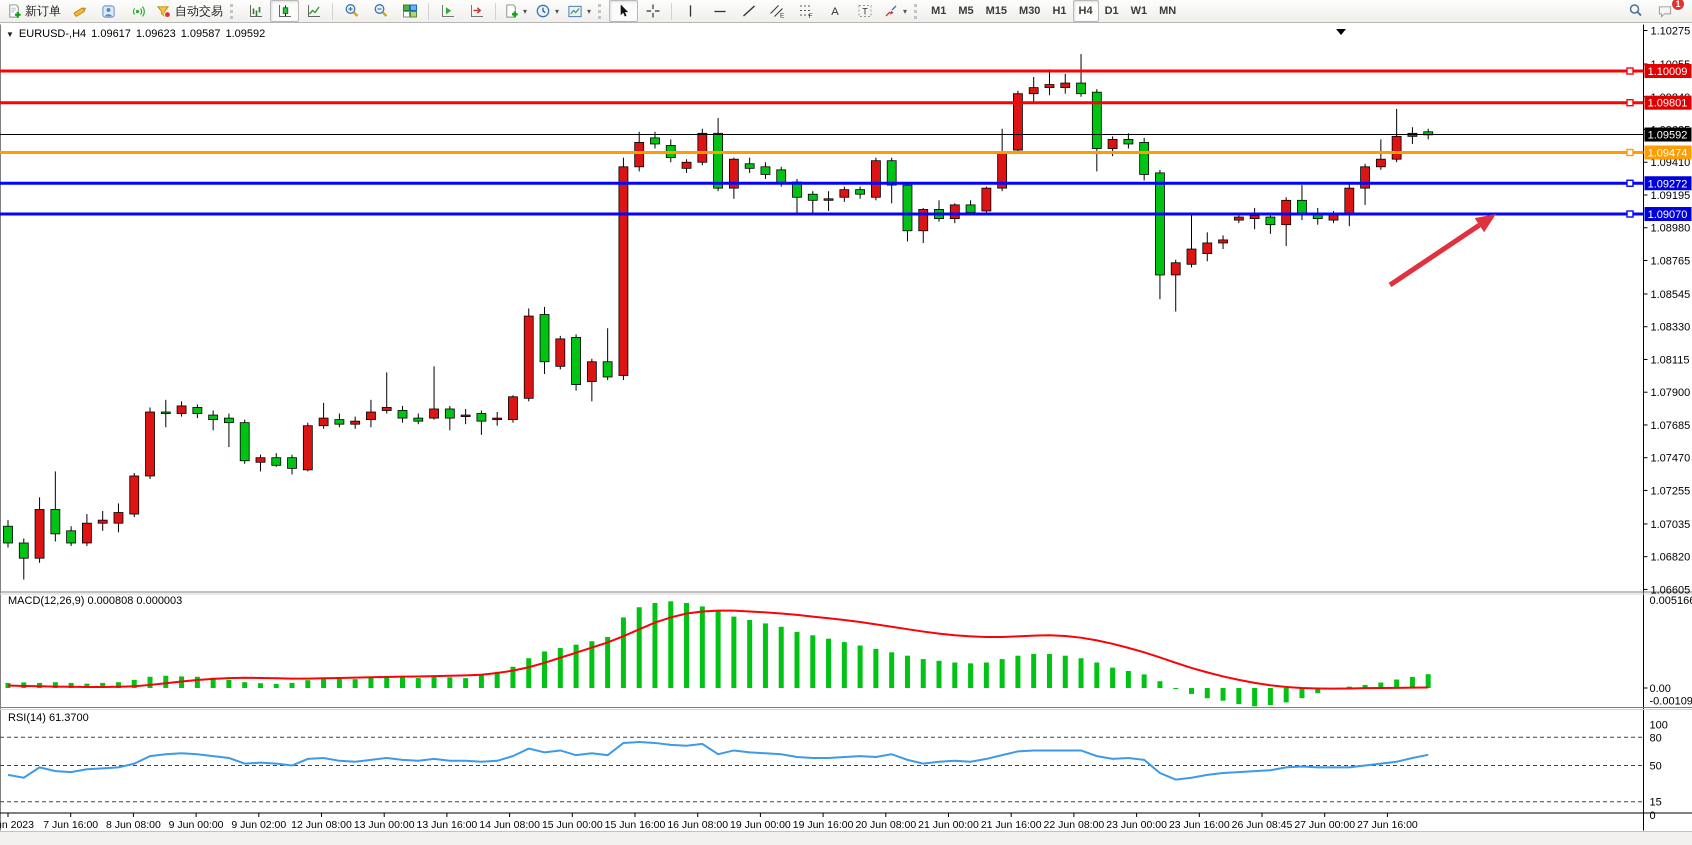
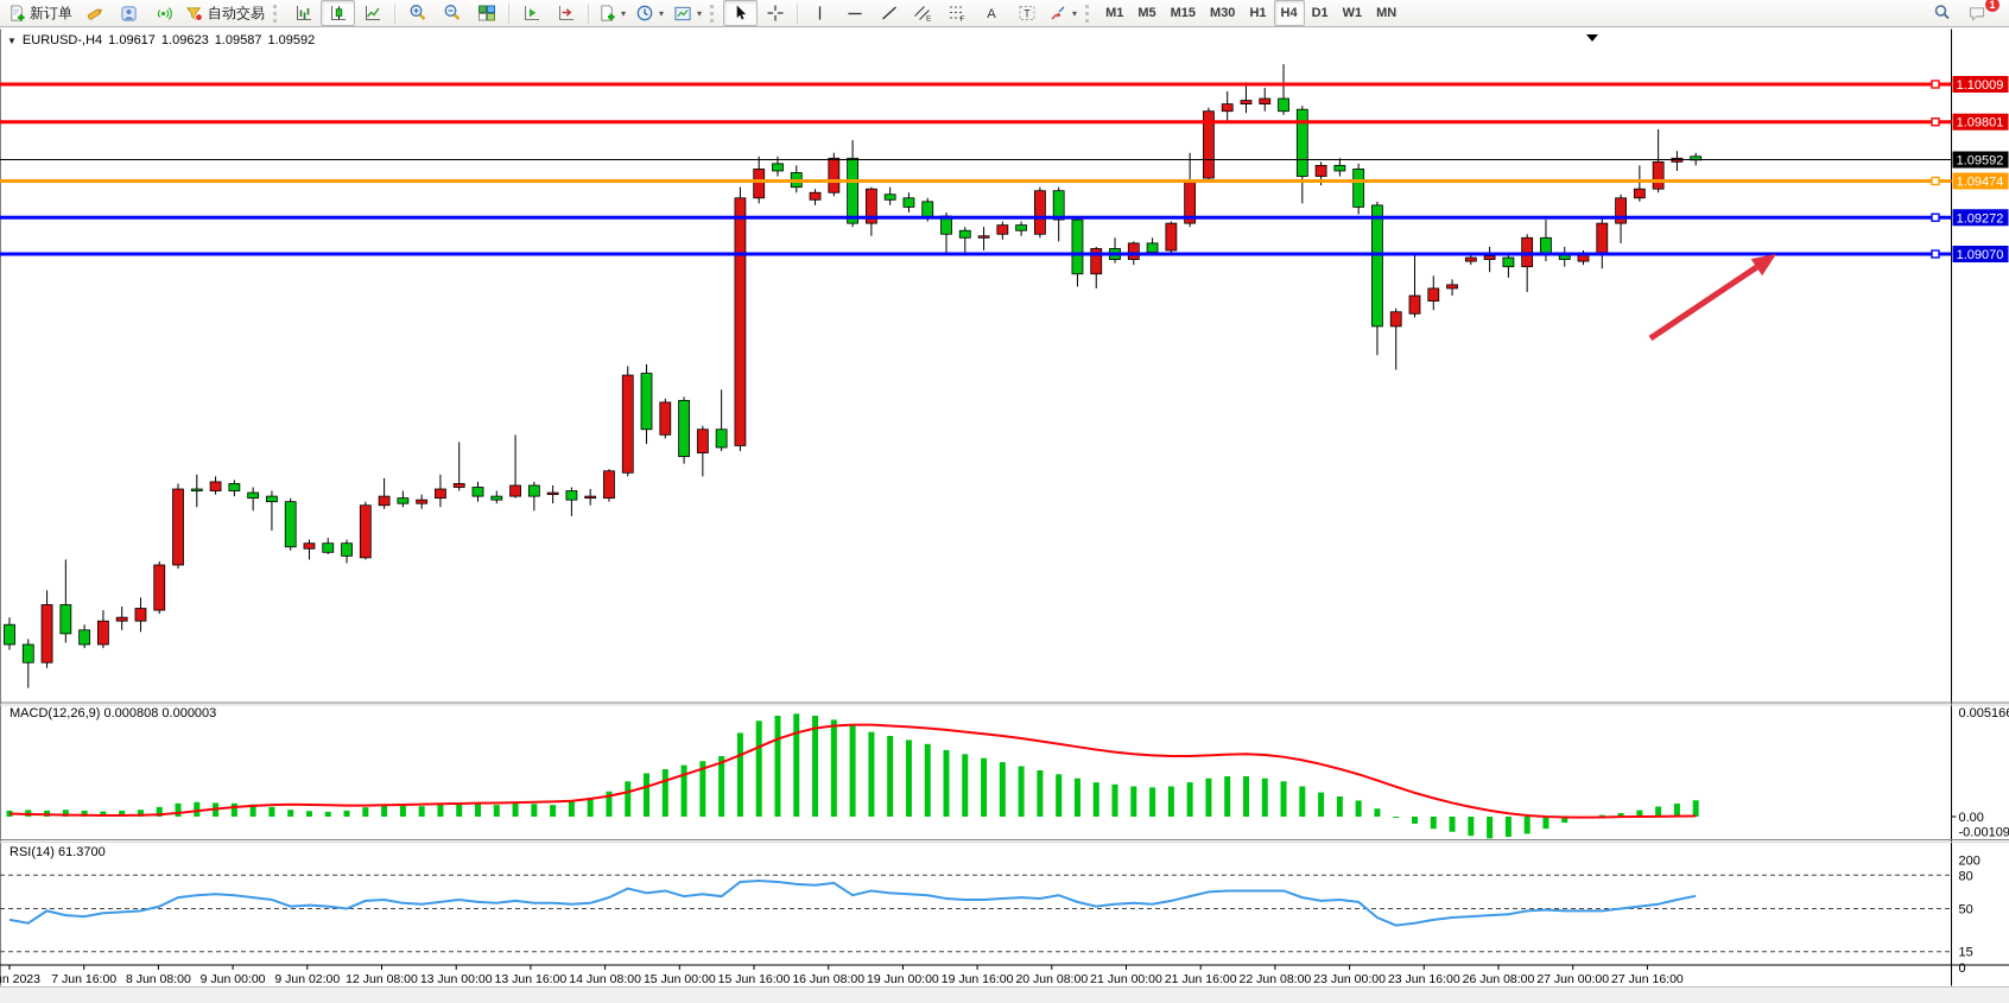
  新订单
  自动交易
  ▾
  ▾
  ▾
  A
  T
  ▾
  M1
  M5
  M15
  M30
  H1
  H4
  D1
  W1
  MN
  1
- 1.10275
- 1.09410
- 1.09195
- 1.08980
- 1.08765
- 1.08545
- 1.08330
- 1.08115
- 1.07900
- 1.07685
- 1.07470
- 1.07255
- 1.07035
- 1.06820
- 1.06605
  1.10009
  1.09801
  1.09592
  1.09474
  1.09272
  1.09070
  MACD(12,26,9) 0.000808 0.000003
  0.00516
  0.00
  -0.00109
  RSI(14) 61.3700
- 100
+ 200
  80
  50
  15
  0
  7 Jun 16:00
  8 Jun 08:00
  9 Jun 00:00
  9 Jun 02:00
  12 Jun 08:00
  13 Jun 00:00
  13 Jun 16:00
  14 Jun 08:00
  15 Jun 00:00
  15 Jun 16:00
  16 Jun 08:00
  19 Jun 00:00
  19 Jun 16:00
  20 Jun 08:00
  21 Jun 00:00
  21 Jun 16:00
  22 Jun 08:00
  23 Jun 00:00
  23 Jun 16:00
- 26 Jun 08:45
+ 26 Jun 08:00
  27 Jun 00:00
  27 Jun 16:00
  ▼
  EURUSD-,H4
  1.09617
  1.09623
  1.09587
  1.09592
